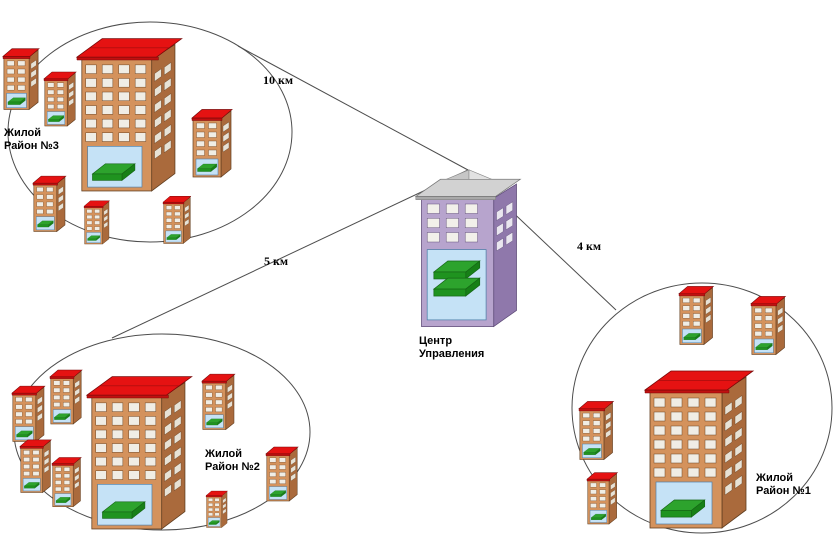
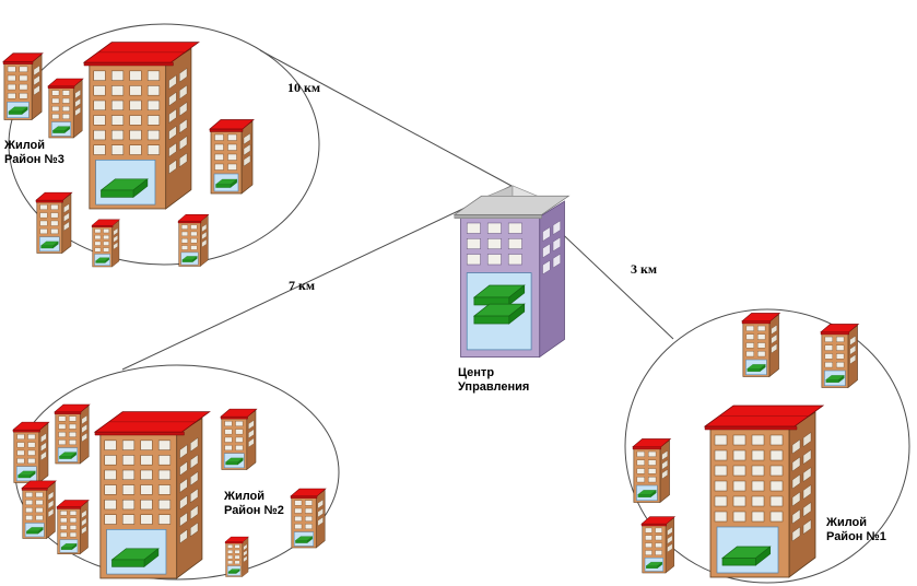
  10 км
- 5 км
+ 7 км
- 4 км
+ 3 км
  Жилой
  Район №3
  Жилой
  Район №2
  Жилой
  Район №1
  Центр
  Управления
